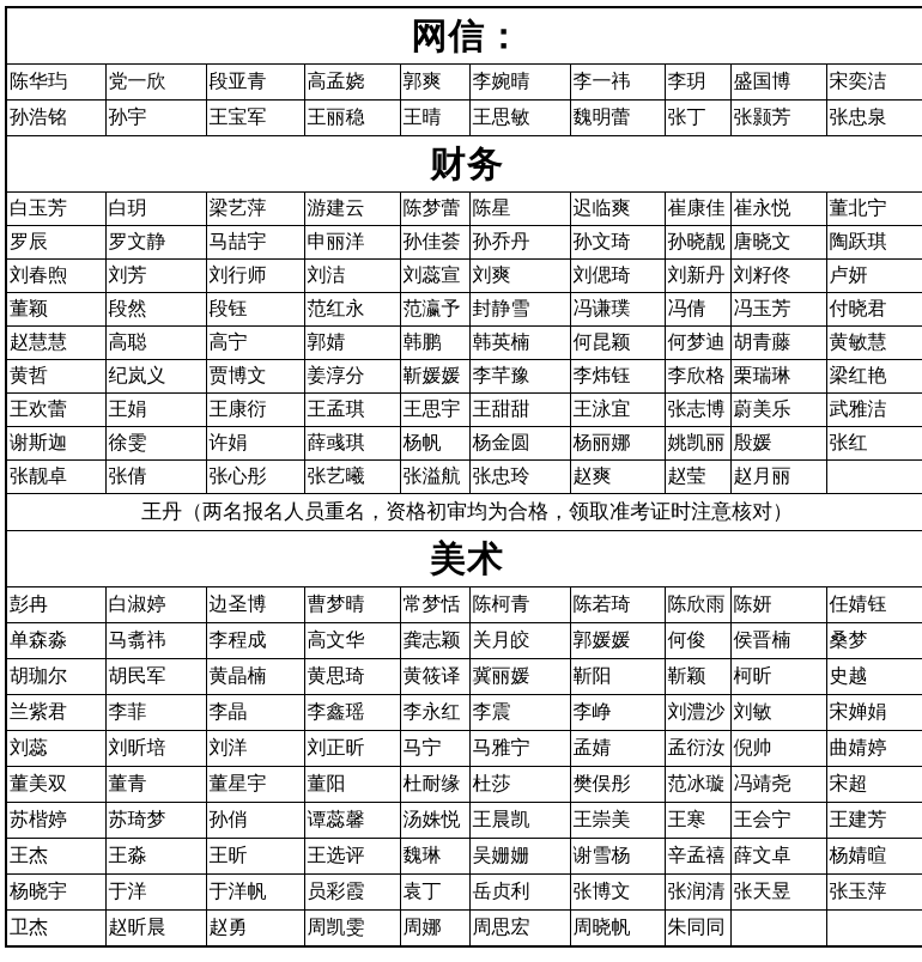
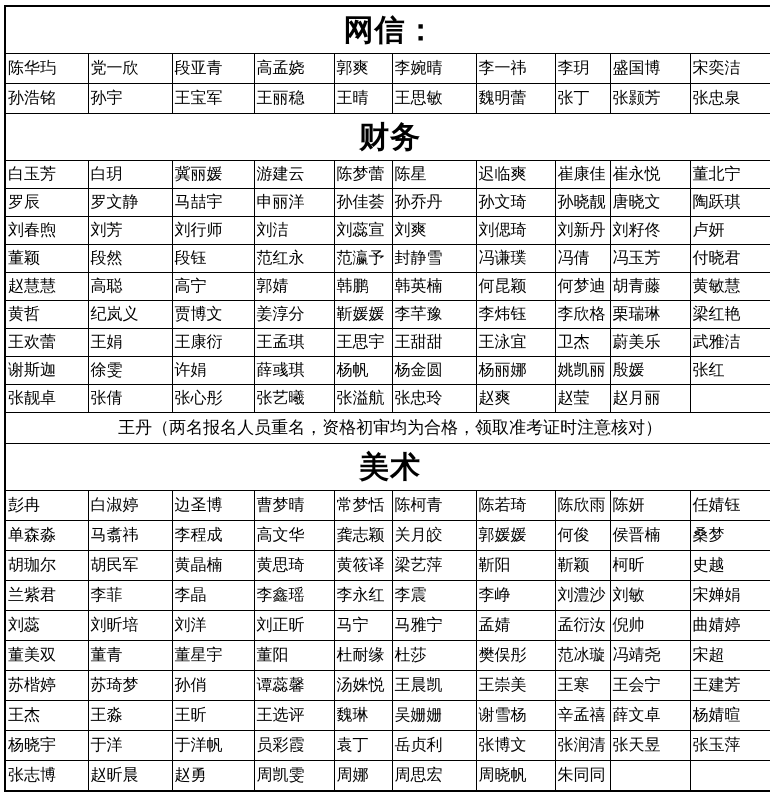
  网信：
  陈华玙	党一欣	段亚青	高孟娆	郭爽	李婉晴	李一祎	李玥	盛国博	宋奕洁
  孙浩铭	孙宇	王宝军	王丽稳	王晴	王思敏	魏明蕾	张丁	张颢芳	张忠泉
  财务
- 白玉芳	白玥	梁艺萍	游建云	陈梦蕾	陈星	迟临爽	崔康佳	崔永悦	董北宁
+ 白玉芳	白玥	冀丽媛	游建云	陈梦蕾	陈星	迟临爽	崔康佳	崔永悦	董北宁
  罗辰	罗文静	马喆宇	申丽洋	孙佳荟	孙乔丹	孙文琦	孙晓靓	唐晓文	陶跃琪
  刘春煦	刘芳	刘行师	刘洁	刘蕊宣	刘爽	刘偲琦	刘新丹	刘籽佟	卢妍
  董颖	段然	段钰	范红永	范瀛予	封静雪	冯谦璞	冯倩	冯玉芳	付晓君
  赵慧慧	高聪	高宁	郭婧	韩鹏	韩英楠	何昆颖	何梦迪	胡青藤	黄敏慧
  黄哲	纪岚义	贾博文	姜淳分	靳媛媛	李芊豫	李炜钰	李欣格	栗瑞琳	梁红艳
- 王欢蕾	王娟	王康衍	王孟琪	王思宇	王甜甜	王泳宜	张志博	蔚美乐	武雅洁
+ 王欢蕾	王娟	王康衍	王孟琪	王思宇	王甜甜	王泳宜	卫杰	蔚美乐	武雅洁
  谢斯迦	徐雯	许娟	薛彧琪	杨帆	杨金圆	杨丽娜	姚凯丽	殷媛	张红
  张靓卓	张倩	张心彤	张艺曦	张溢航	张忠玲	赵爽	赵莹	赵月丽
  王丹（两名报名人员重名，资格初审均为合格，领取准考证时注意核对）
  美术
  彭冉	白淑婷	边圣博	曹梦晴	常梦恬	陈柯青	陈若琦	陈欣雨	陈妍	任婧钰
  单森淼	马翥祎	李程成	高文华	龚志颖	关月皎	郭媛媛	何俊	侯晋楠	桑梦
- 胡珈尔	胡民军	黄晶楠	黄思琦	黄筱译	冀丽媛	靳阳	靳颖	柯昕	史越
+ 胡珈尔	胡民军	黄晶楠	黄思琦	黄筱译	梁艺萍	靳阳	靳颖	柯昕	史越
  兰紫君	李菲	李晶	李鑫瑶	李永红	李震	李峥	刘澧沙	刘敏	宋婵娟
  刘蕊	刘昕培	刘洋	刘正昕	马宁	马雅宁	孟婧	孟衍汝	倪帅	曲婧婷
  董美双	董青	董星宇	董阳	杜耐缘	杜莎	樊俣彤	范冰璇	冯靖尧	宋超
  苏楷婷	苏琦梦	孙俏	谭蕊馨	汤姝悦	王晨凯	王崇美	王寒	王会宁	王建芳
  王杰	王淼	王昕	王选评	魏琳	吴姗姗	谢雪杨	辛孟禧	薛文卓	杨婧暄
  杨晓宇	于洋	于洋帆	员彩霞	袁丁	岳贞利	张博文	张润清	张天昱	张玉萍
- 卫杰	赵昕晨	赵勇	周凯雯	周娜	周思宏	周晓帆	朱同同
+ 张志博	赵昕晨	赵勇	周凯雯	周娜	周思宏	周晓帆	朱同同
